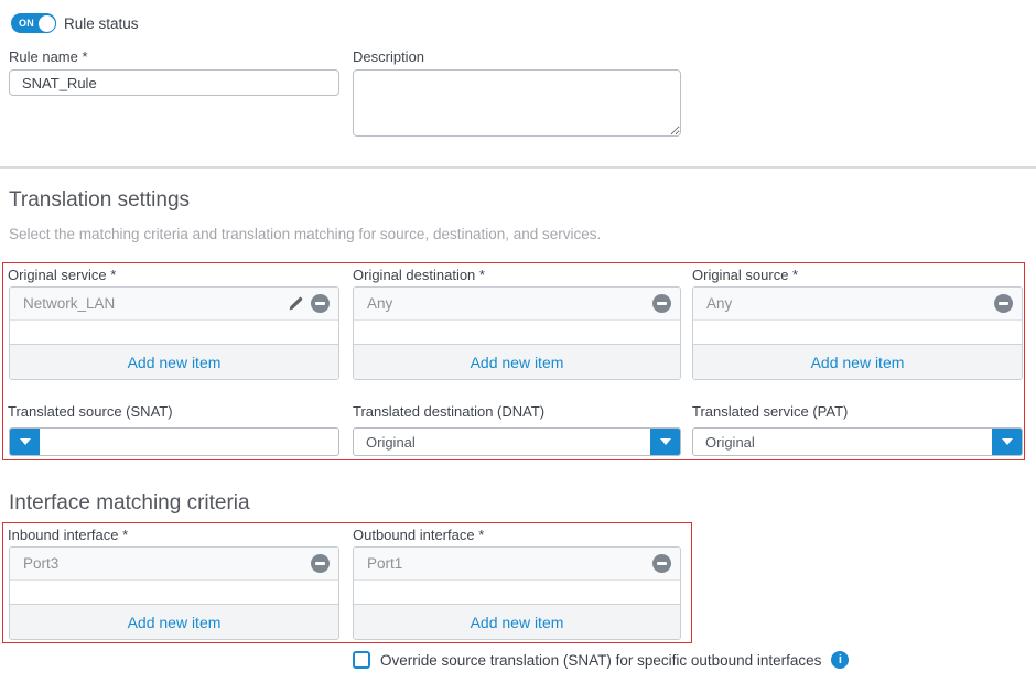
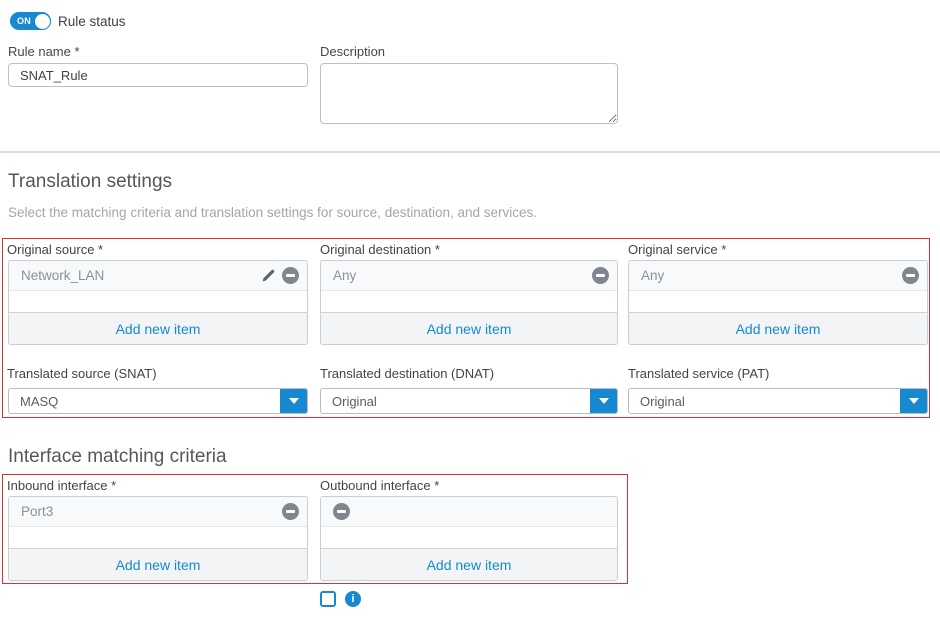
  ON
  Rule status
  Rule name *
  SNAT_Rule
  Description
  Translation settings
- Select the matching criteria and translation matching for source, destination, and services.
+ Select the matching criteria and translation settings for source, destination, and services.
- Original service *
+ Original source *
  Original destination *
- Original source *
+ Original service *
  Network_LAN
  Add new item
  Any
  Add new item
  Any
  Add new item
  Translated source (SNAT)
  Translated destination (DNAT)
  Translated service (PAT)
+ MASQ
  Original
  Original
  Interface matching criteria
  Inbound interface *
  Outbound interface *
  Port3
  Add new item
- Port1
  Add new item
- Override source translation (SNAT) for specific outbound interfaces
  i
